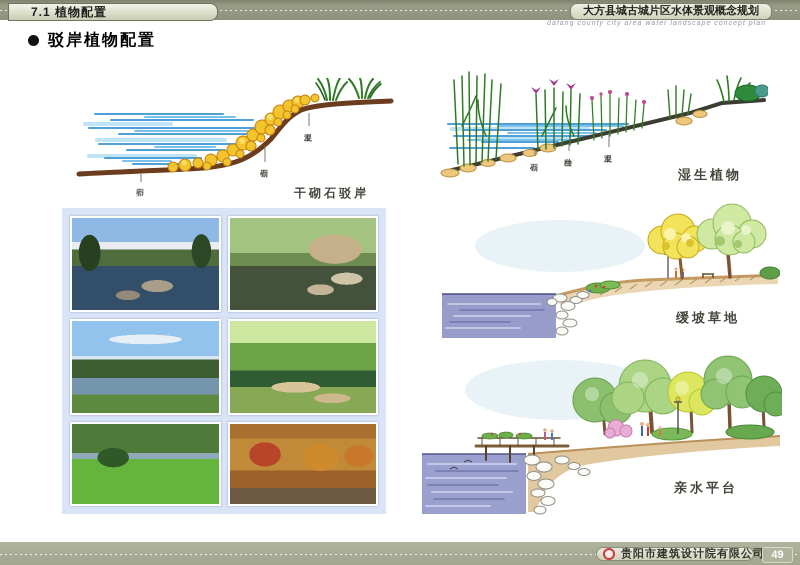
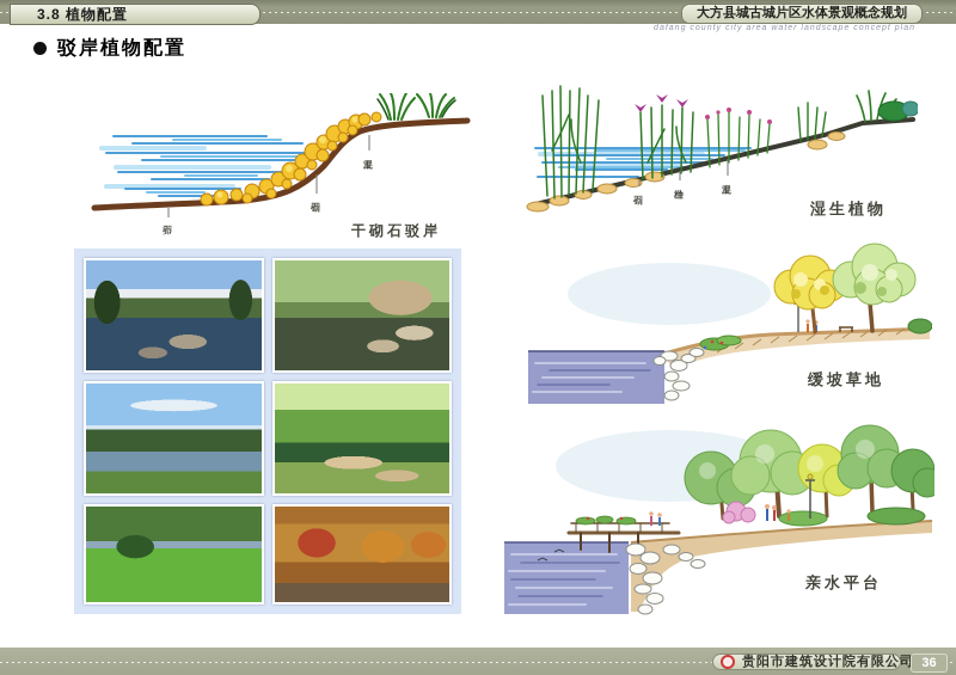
- 7.1 植物配置
+ 3.8 植物配置
  大方县城古城片区水体景观概念规划
  驳岸植物配置
  干砌石驳岸
  湿生植物
  缓坡草地
  亲水平台
  贵阳市建筑设计院有限公司
- 49
+ 36
